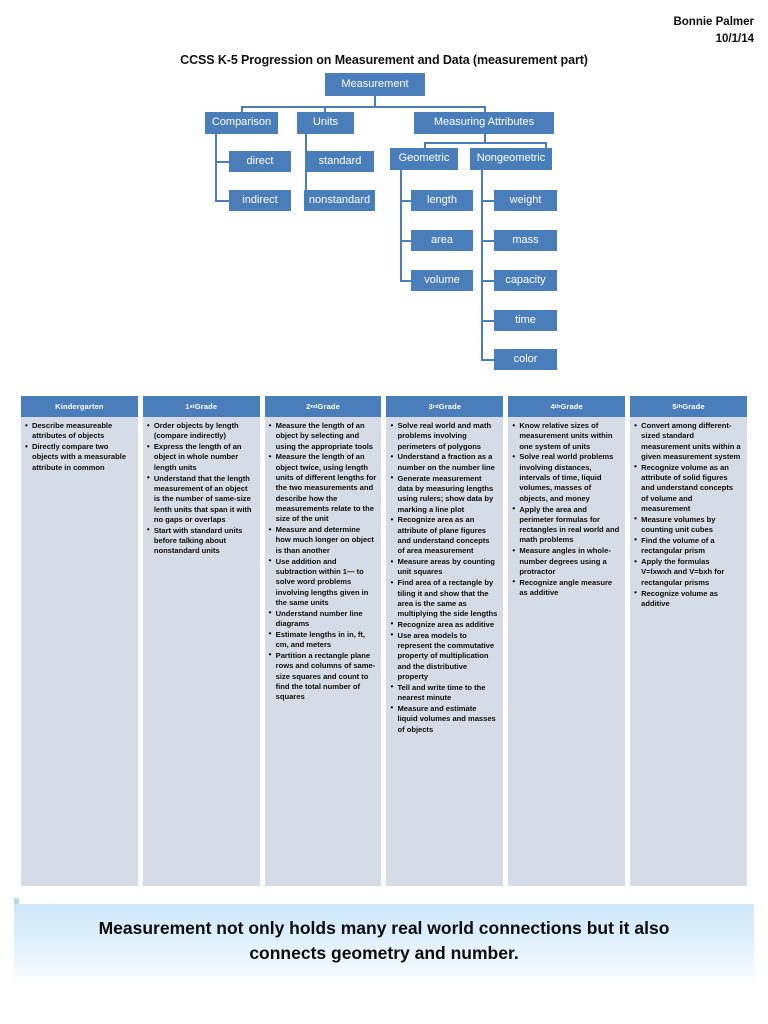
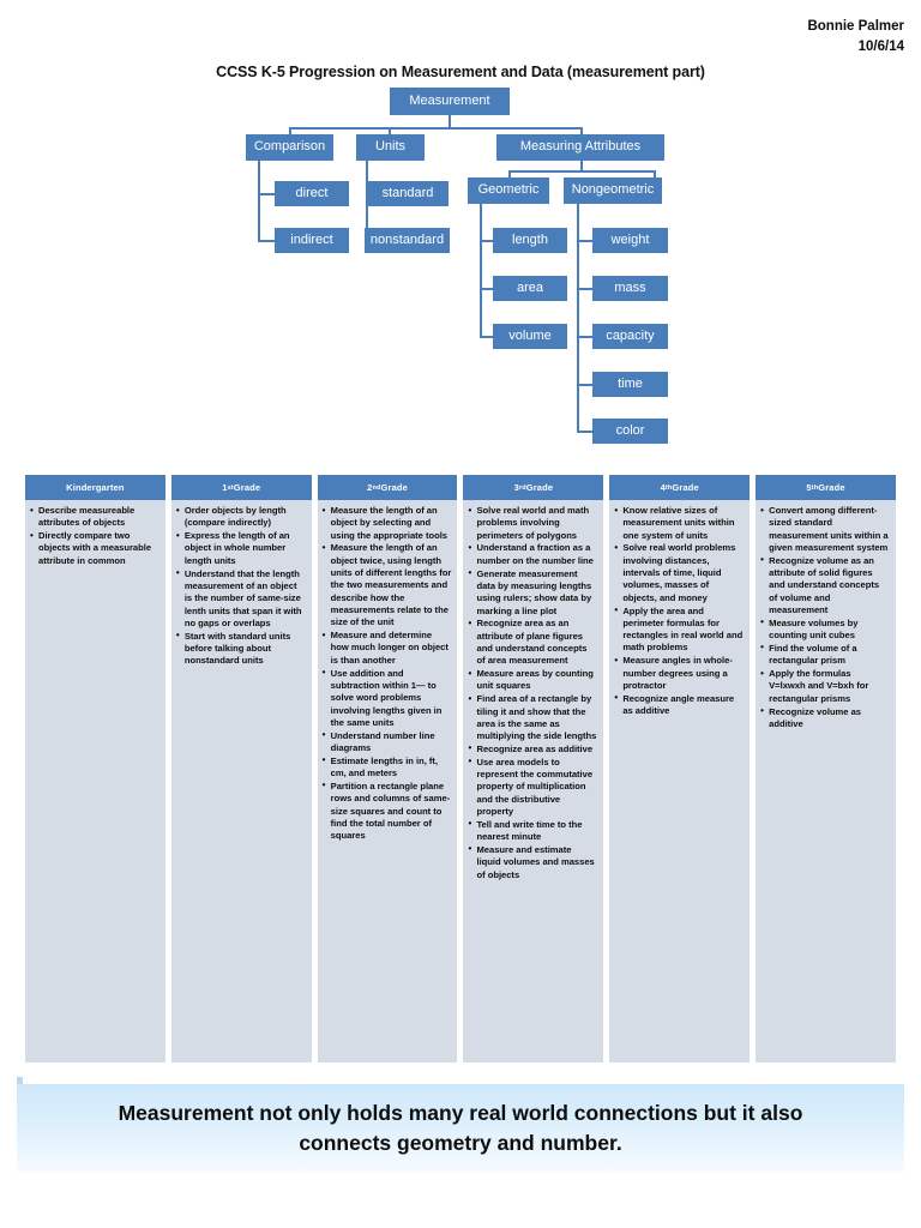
  Bonnie Palmer
- 10/1/14
+ 10/6/14
  CCSS K-5 Progression on Measurement and Data (measurement part)
  Measurement
  Comparison
  Units
  Measuring Attributes
  direct
  indirect
  standard
  nonstandard
  Geometric
  Nongeometric
  length
  area
  volume
  weight
  mass
  capacity
  time
  color
  Kindergarten
  Describe measureable attributes of objects
  Directly compare two objects with a measurable attribute in common
  1
  Grade
  Order objects by length (compare indirectly)
  Express the length of an object in whole number length units
  Understand that the length measurement of an object is the number of same-size lenth units that span it with no gaps or overlaps
  Start with standard units before talking about nonstandard units
  2
  Grade
  Measure the length of an object by selecting and using the appropriate tools
  Measure the length of an object twice, using length units of different lengths for the two measurements and describe how the measurements relate to the size of the unit
  Measure and determine how much longer on object is than another
  Use addition and subtraction within 1— to solve word problems involving lengths given in the same units
  Understand number line diagrams
  Estimate lengths in in, ft, cm, and meters
  Partition a rectangle plane rows and columns of same-size squares and count to find the total number of squares
  3
  Grade
  Solve real world and math problems involving perimeters of polygons
  Understand a fraction as a number on the number line
  Generate measurement data by measuring lengths using rulers; show data by marking a line plot
  Recognize area as an attribute of plane figures and understand concepts of area measurement
  Measure areas by counting unit squares
  Find area of a rectangle by tiling it and show that the area is the same as multiplying the side lengths
  Recognize area as additive
  Use area models to represent the commutative property of multiplication and the distributive property
  Tell and write time to the nearest minute
  Measure and estimate liquid volumes and masses of objects
  4
  Grade
  Know relative sizes of measurement units within one system of units
  Solve real world problems involving distances, intervals of time, liquid volumes, masses of objects, and money
  Apply the area and perimeter formulas for rectangles in real world and math problems
  Measure angles in whole-number degrees using a protractor
  Recognize angle measure as additive
  5
  Grade
  Convert among different-sized standard measurement units within a given measurement system
  Recognize volume as an attribute of solid figures and understand concepts of volume and measurement
  Measure volumes by counting unit cubes
  Find the volume of a rectangular prism
  Apply the formulas V=lxwxh and V=bxh for rectangular prisms
  Recognize volume as additive
  Measurement not only holds many real world connections but it also connects geometry and number.
